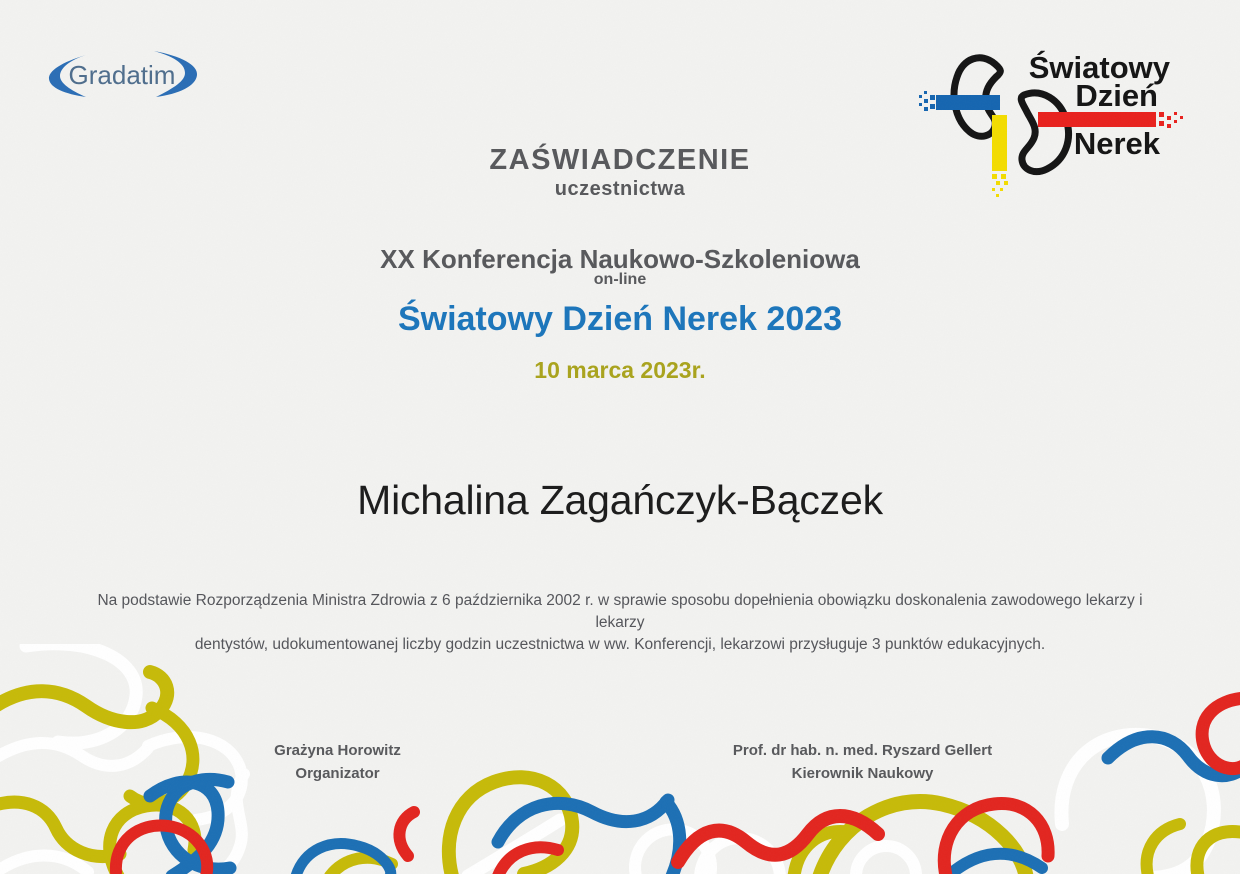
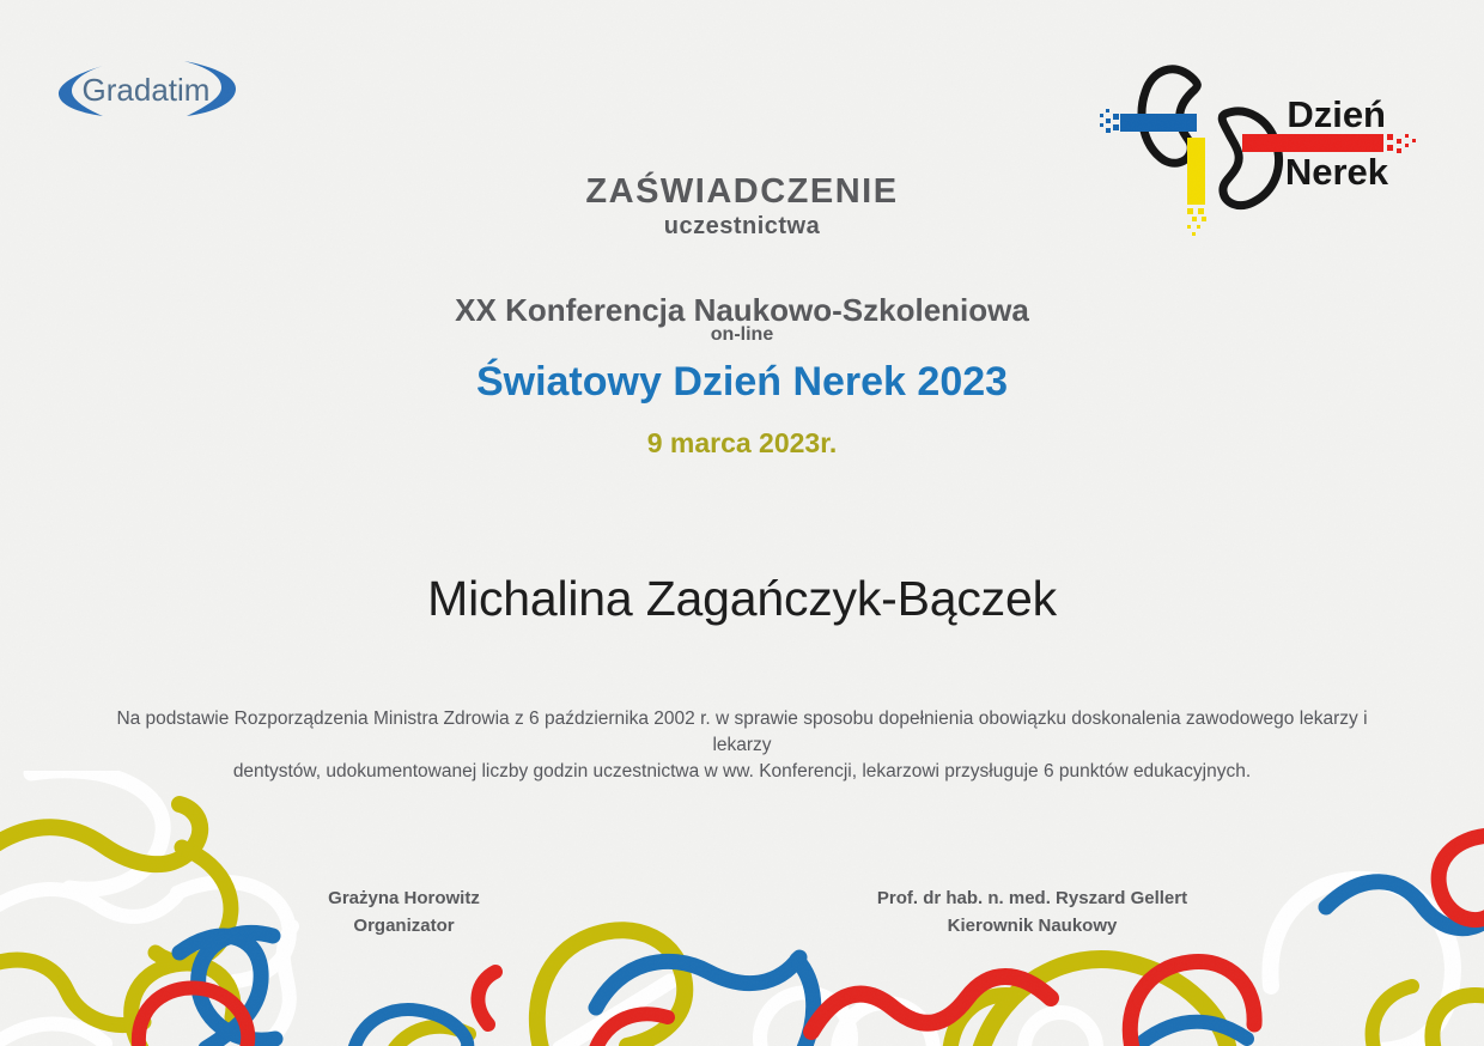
  Gradatim
- Światowy
  Dzień
  Nerek
  ZAŚWIADCZENIE
  uczestnictwa
  XX Konferencja Naukowo-Szkoleniowa
  on-line
  Światowy Dzień Nerek 2023
- 10 marca 2023r.
+ 9 marca 2023r.
  Michalina Zagańczyk-Bączek
  Na podstawie Rozporządzenia Ministra Zdrowia z 6 października 2002 r. w sprawie sposobu dopełnienia obowiązku doskonalenia zawodowego lekarzy i lekarzy
- dentystów, udokumentowanej liczby godzin uczestnictwa w ww. Konferencji, lekarzowi przysługuje 3 punktów edukacyjnych.
+ dentystów, udokumentowanej liczby godzin uczestnictwa w ww. Konferencji, lekarzowi przysługuje 6 punktów edukacyjnych.
  Grażyna Horowitz
  Organizator
  Prof. dr hab. n. med. Ryszard Gellert
  Kierownik Naukowy
